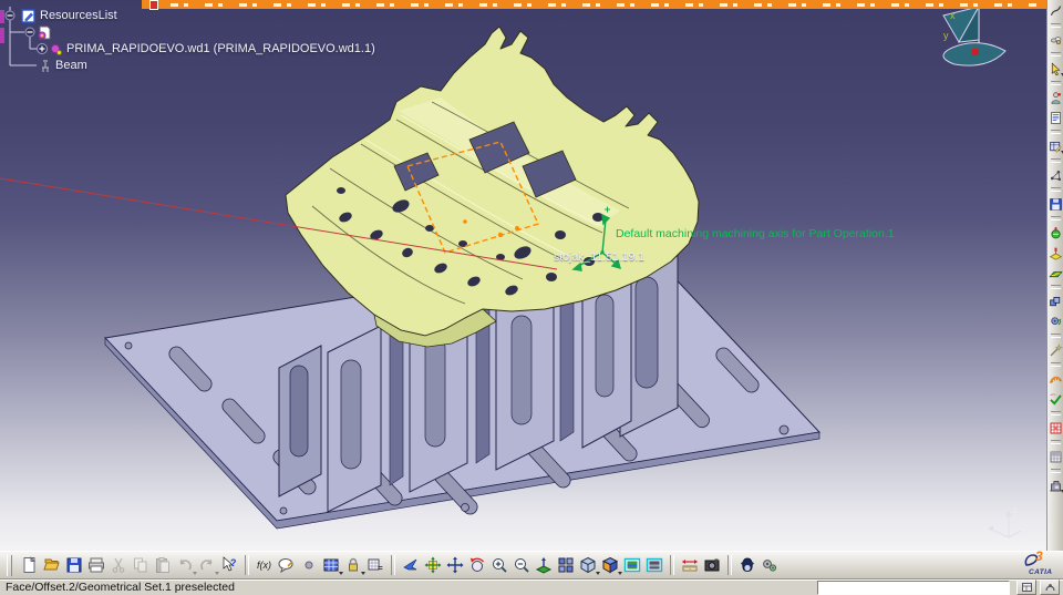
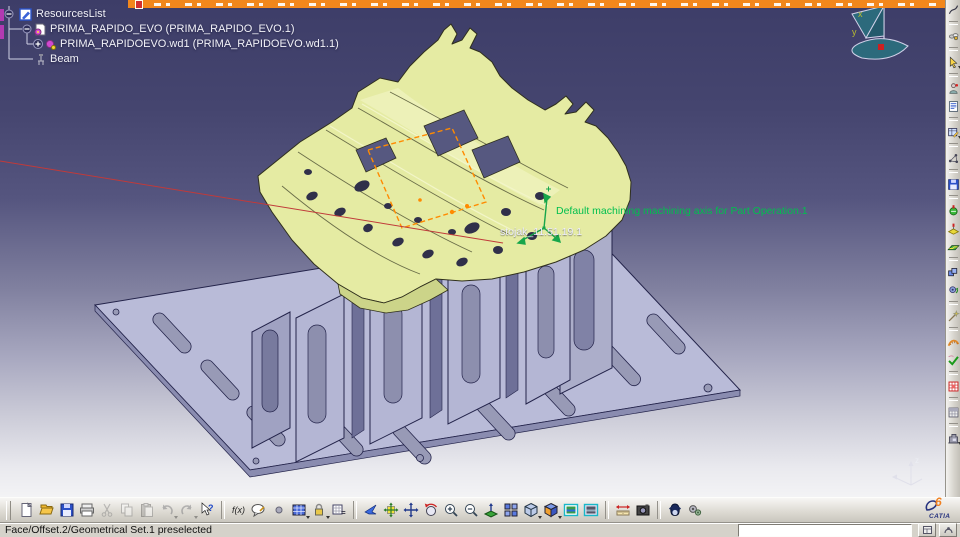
  ResourcesList
+ PRIMA_RAPIDO_EVO (PRIMA_RAPIDO_EVO.1)
  PRIMA_RAPIDOEVO.wd1 (PRIMA_RAPIDOEVO.wd1.1)
  Beam
  Default machining machining axis for Part Operation.1
  stojak_11.51.19.1
  x
  y
  ?
  f(x)
  =
- 3
+ 6
  Face/Offset.2/Geometrical Set.1 preselected
